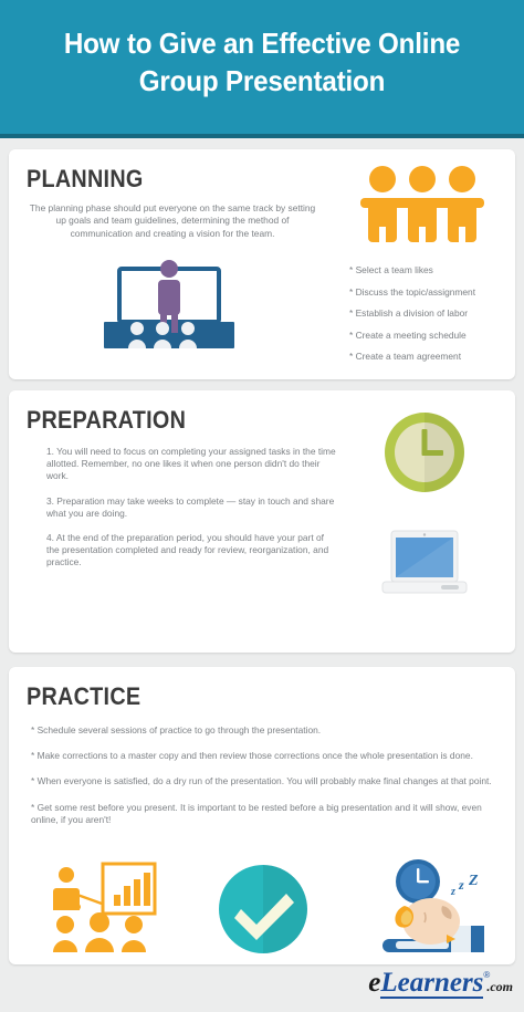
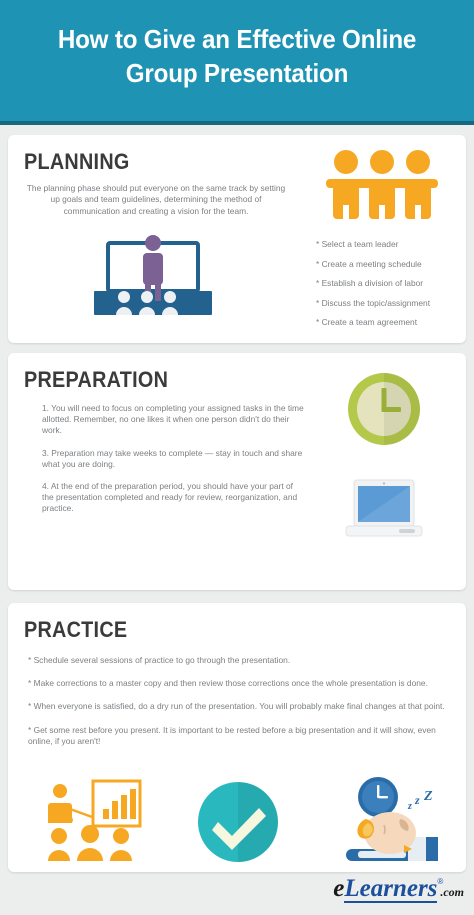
  How to Give an Effective Online Group Presentation
  PLANNING
  The planning phase should put everyone on the same track by setting up goals and team guidelines, determining the method of communication and creating a vision for the team.
- * Select a team likes
+ * Select a team leader
- * Discuss the topic/assignment
+ * Create a meeting schedule
  * Establish a division of labor
- * Create a meeting schedule
+ * Discuss the topic/assignment
  * Create a team agreement
  PREPARATION
  1. You will need to focus on completing your assigned tasks in the time allotted. Remember, no one likes it when one person didn't do their work.
  3. Preparation may take weeks to complete — stay in touch and share what you are doing.
  4. At the end of the preparation period, you should have your part of the presentation completed and ready for review, reorganization, and practice.
  PRACTICE
  * Schedule several sessions of practice to go through the presentation.
  * Make corrections to a master copy and then review those corrections once the whole presentation is done.
  * When everyone is satisfied, do a dry run of the presentation. You will probably make final changes at that point.
  * Get some rest before you present. It is important to be rested before a big presentation and it will show, even online, if you aren't!
  z
  z
  Z
  e
  Learners
  ®
  .com
